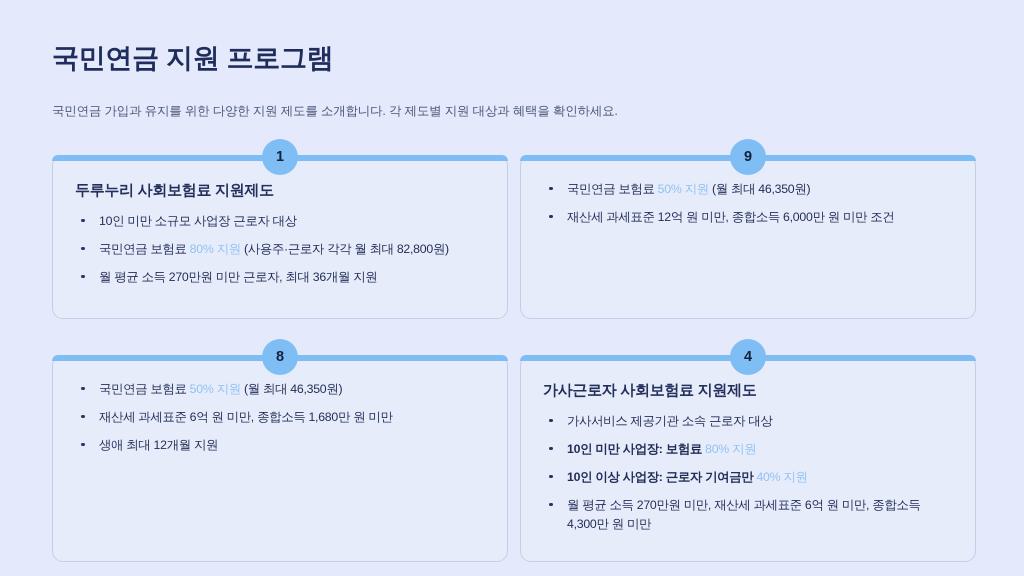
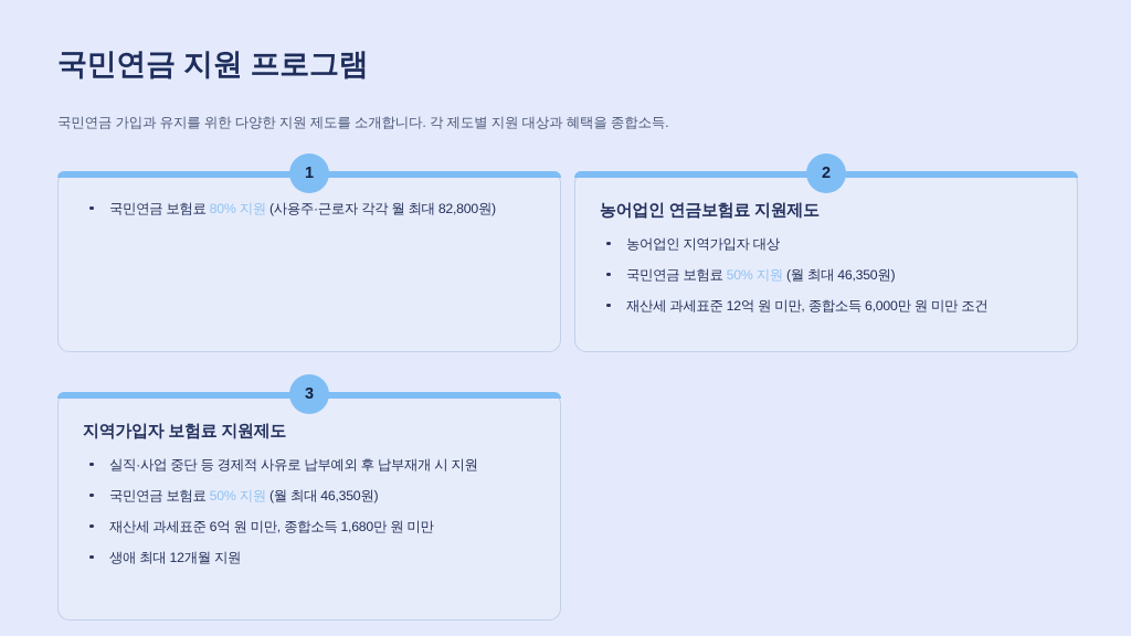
  국민연금 지원 프로그램
- 국민연금 가입과 유지를 위한 다양한 지원 제도를 소개합니다. 각 제도별 지원 대상과 혜택을 확인하세요.
+ 국민연금 가입과 유지를 위한 다양한 지원 제도를 소개합니다. 각 제도별 지원 대상과 혜택을 종합소득.
  1
- 두루누리 사회보험료 지원제도
- 10인 미만 소규모 사업장 근로자 대상
  국민연금 보험료 80% 지원 (사용주·근로자 각각 월 최대 82,800원)
- 월 평균 소득 270만원 미만 근로자, 최대 36개월 지원
- 9
+ 2
+ 농어업인 연금보험료 지원제도
+ 농어업인 지역가입자 대상
  국민연금 보험료 50% 지원 (월 최대 46,350원)
  재산세 과세표준 12억 원 미만, 종합소득 6,000만 원 미만 조건
- 8
+ 3
+ 지역가입자 보험료 지원제도
+ 실직·사업 중단 등 경제적 사유로 납부예외 후 납부재개 시 지원
  국민연금 보험료 50% 지원 (월 최대 46,350원)
  재산세 과세표준 6억 원 미만, 종합소득 1,680만 원 미만
  생애 최대 12개월 지원
- 4
- 가사근로자 사회보험료 지원제도
- 가사서비스 제공기관 소속 근로자 대상
- 10인 미만 사업장: 보험료 80% 지원
- 10인 이상 사업장: 근로자 기여금만 40% 지원
- 월 평균 소득 270만원 미만, 재산세 과세표준 6억 원 미만, 종합소득 4,300만 원 미만
